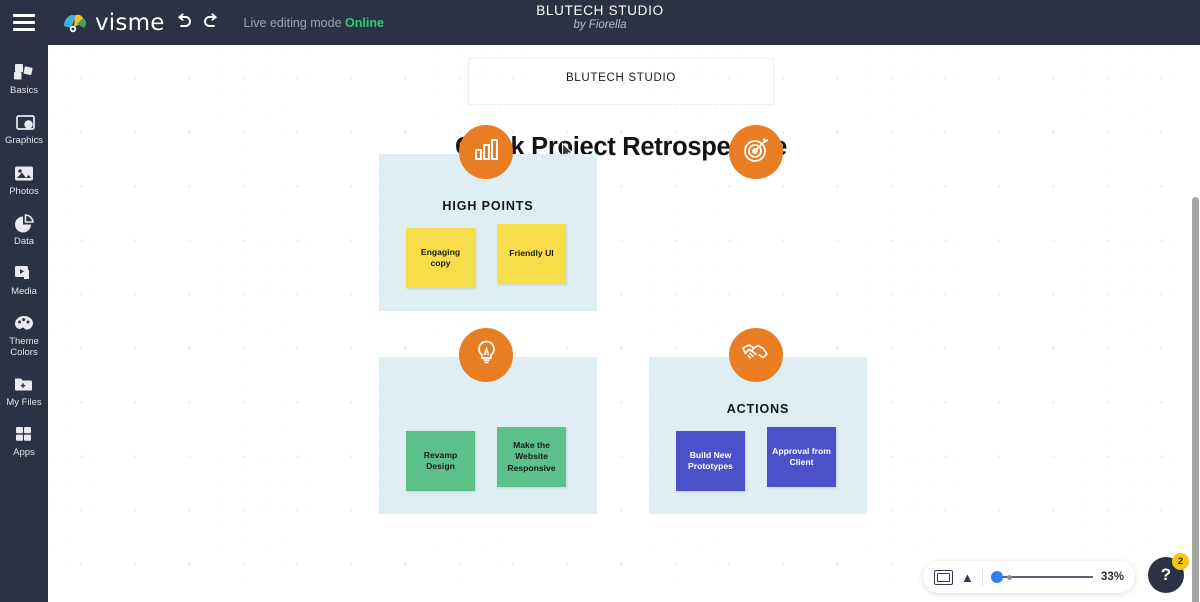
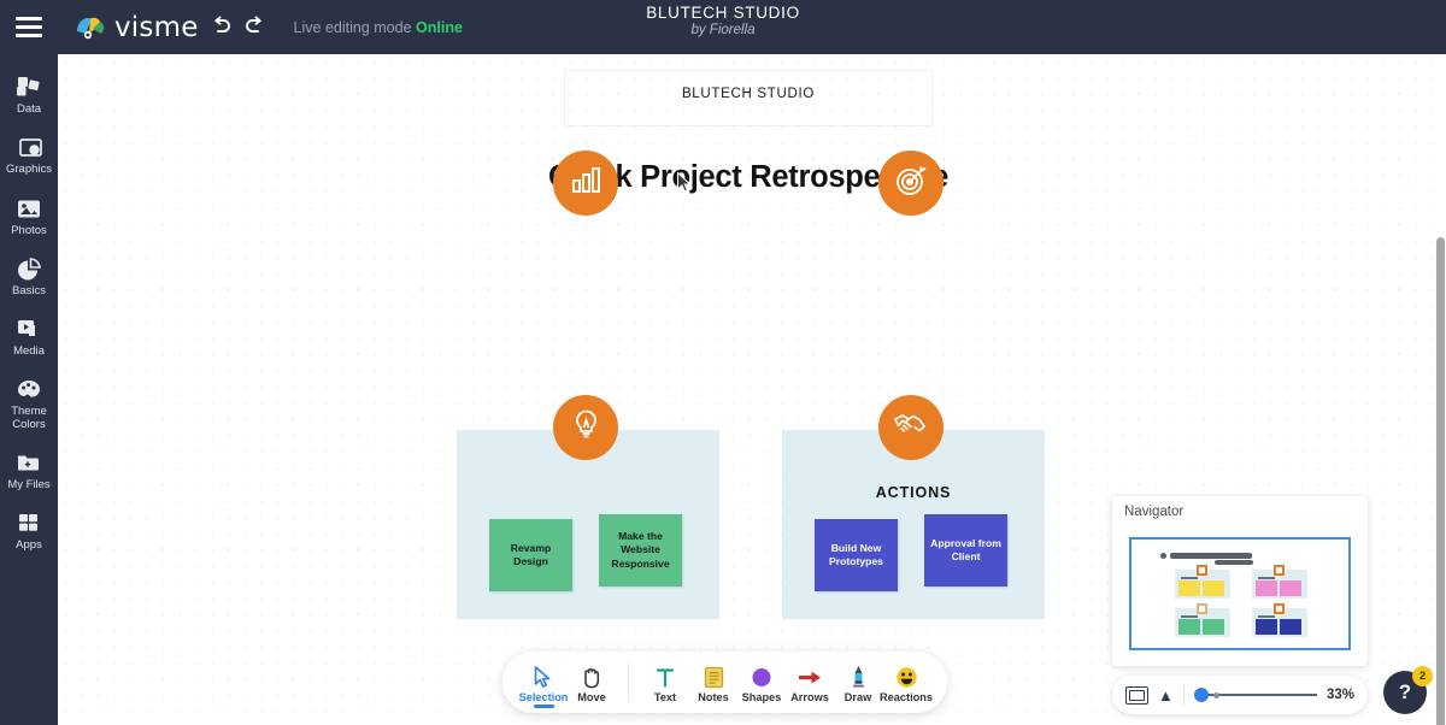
  visme
  Live editing mode Online
  BLUTECH STUDIO
  by Fiorella
- Basics
+ Data
  Graphics
  Photos
- Data
+ Basics
  Media
  Theme Colors
  My Files
  Apps
  BLUTECH STUDIO
- HIGH POINTS
- Engaging copy
- Friendly UI
  Revamp Design
  Make the Website Responsive
  ACTIONS
  Build New Prototypes
  Approval from Client
+ Selection
+ Move
+ Text
+ Notes
+ Shapes
+ Arrows
+ Draw
+ Reactions
+ Navigator
  ▲
  33%
  ?
  2
